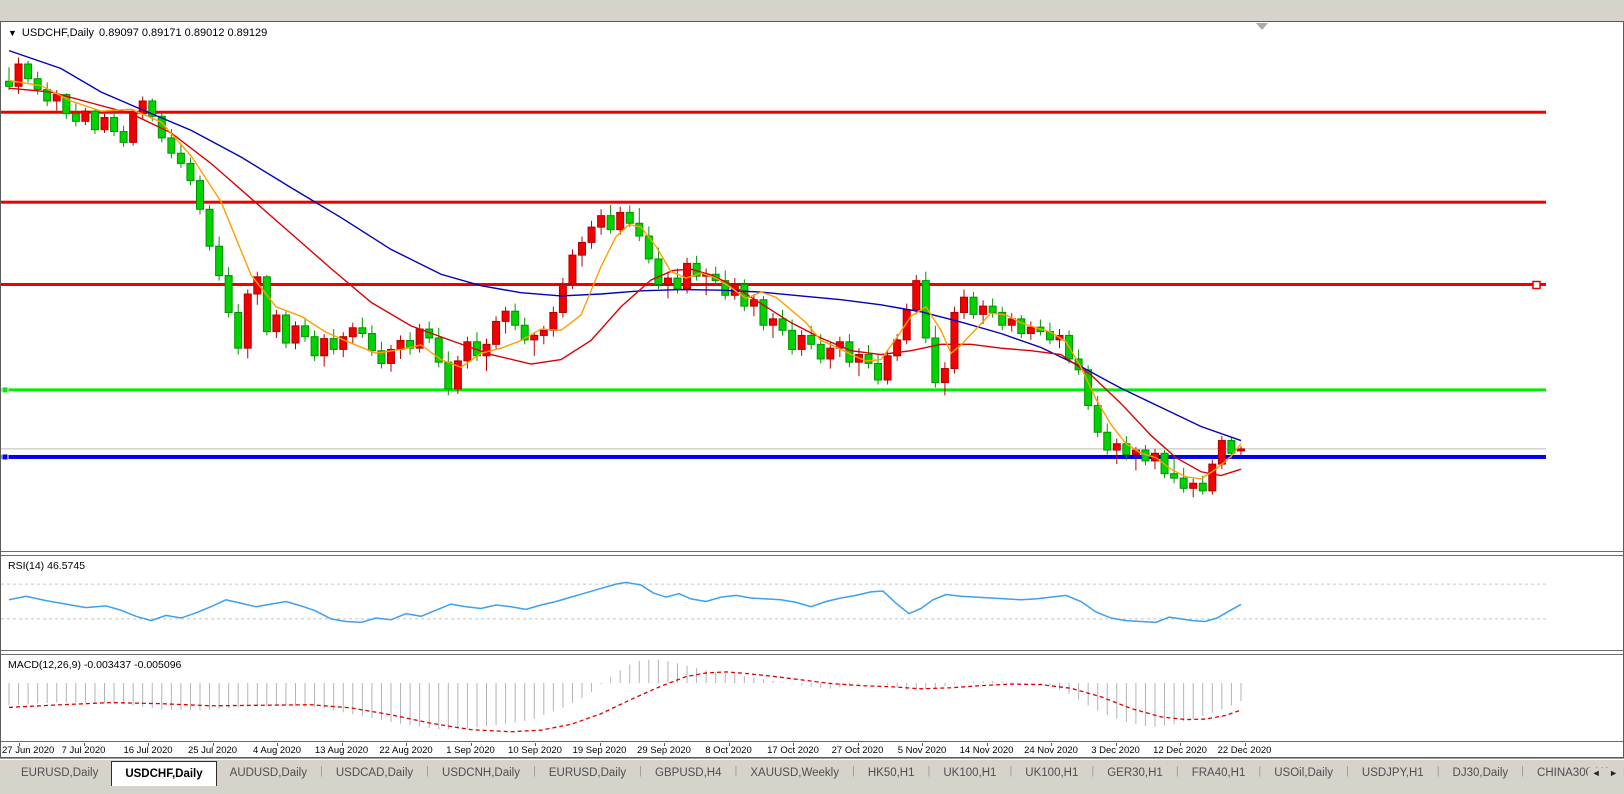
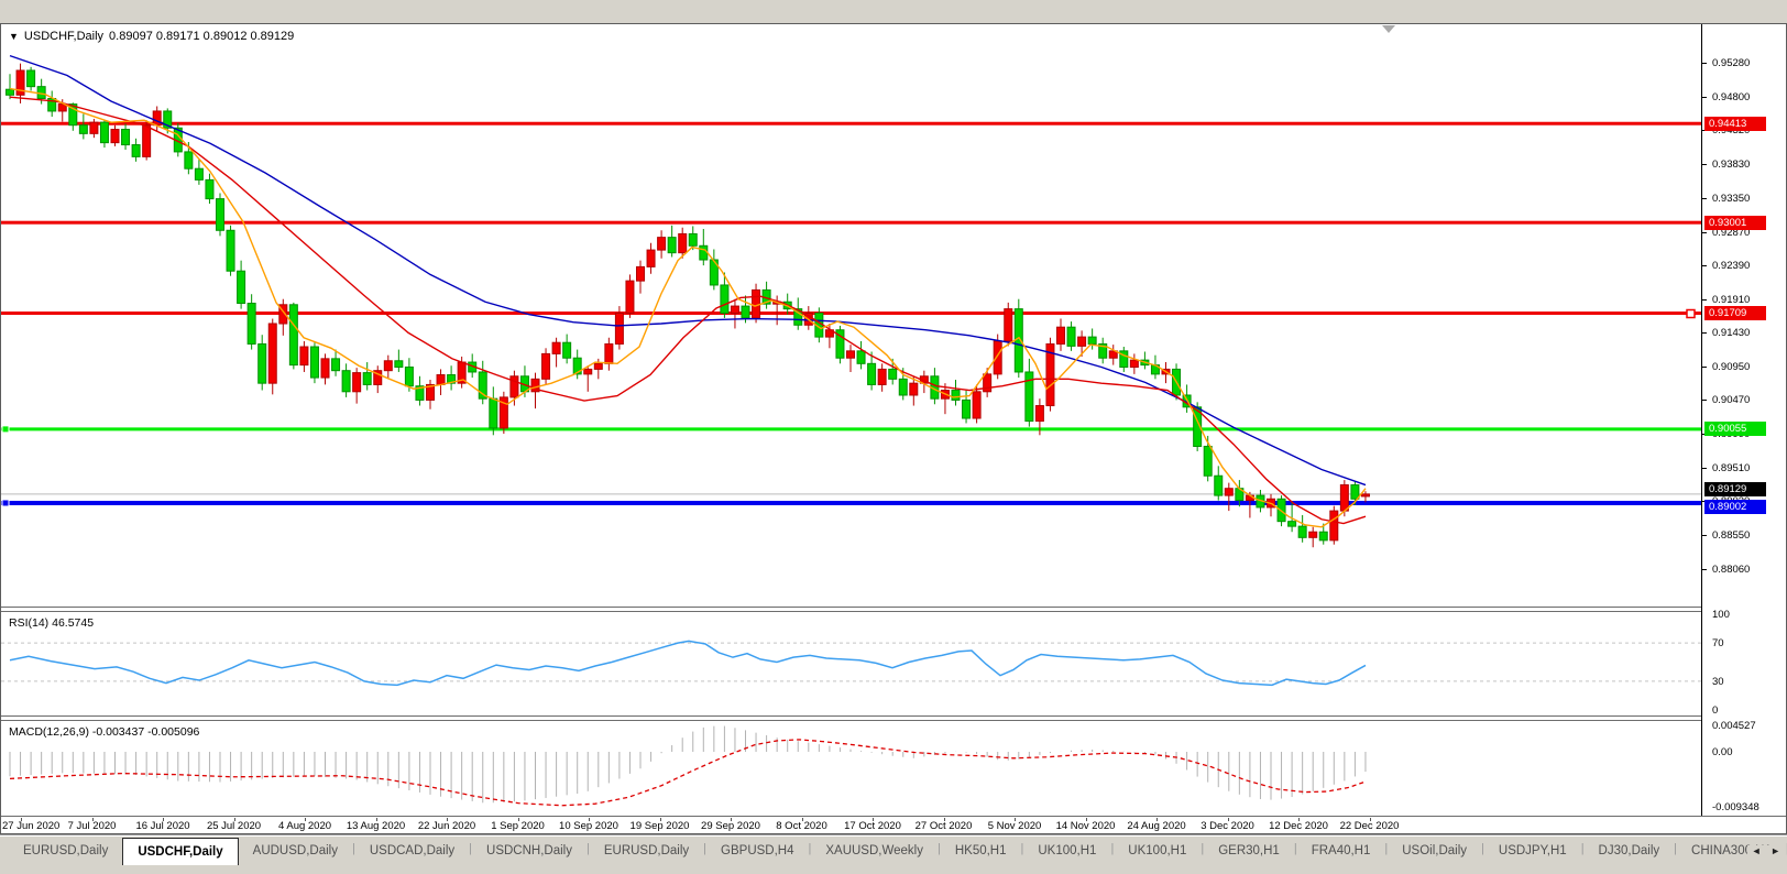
  ▼
  USDCHF,Daily
  0.89097 0.89171 0.89012 0.89129
  RSI(14) 46.5745
  MACD(12,26,9) -0.003437 -0.005096
  27 Jun 2020
  7 Jul 2020
  16 Jul 2020
  25 Jul 2020
  4 Aug 2020
  13 Aug 2020
- 22 Aug 2020
+ 22 Jun 2020
  1 Sep 2020
  10 Sep 2020
  19 Sep 2020
  29 Sep 2020
  8 Oct 2020
  17 Oct 2020
  27 Oct 2020
  5 Nov 2020
  14 Nov 2020
- 24 Nov 2020
+ 24 Aug 2020
  3 Dec 2020
  12 Dec 2020
  22 Dec 2020
+ 0.95280
+ 0.94800
+ 0.93830
+ 0.93350
+ 0.92870
+ 0.92390
+ 0.91910
+ 0.91430
+ 0.90950
+ 0.90470
+ 0.89510
+ 0.88550
+ 0.88060
+ 0.94413
+ 0.93001
+ 0.91709
+ 0.90055
+ 0.89129
+ 0.89002
+ 100
+ 70
+ 30
+ 0
+ 0.004527
+ 0.00
+ -0.009348
  EURUSD,Daily
  USDCHF,Daily
  AUDUSD,Daily
  |
  USDCAD,Daily
  |
  USDCNH,Daily
  |
  EURUSD,Daily
  |
  GBPUSD,H4
  |
  XAUUSD,Weekly
  |
  HK50,H1
  |
  UK100,H1
  |
  UK100,H1
  |
  GER30,H1
  |
  FRA40,H1
  |
  USOil,Daily
  |
  USDJPY,H1
  |
  DJ30,Daily
  |
  ◄ ►
